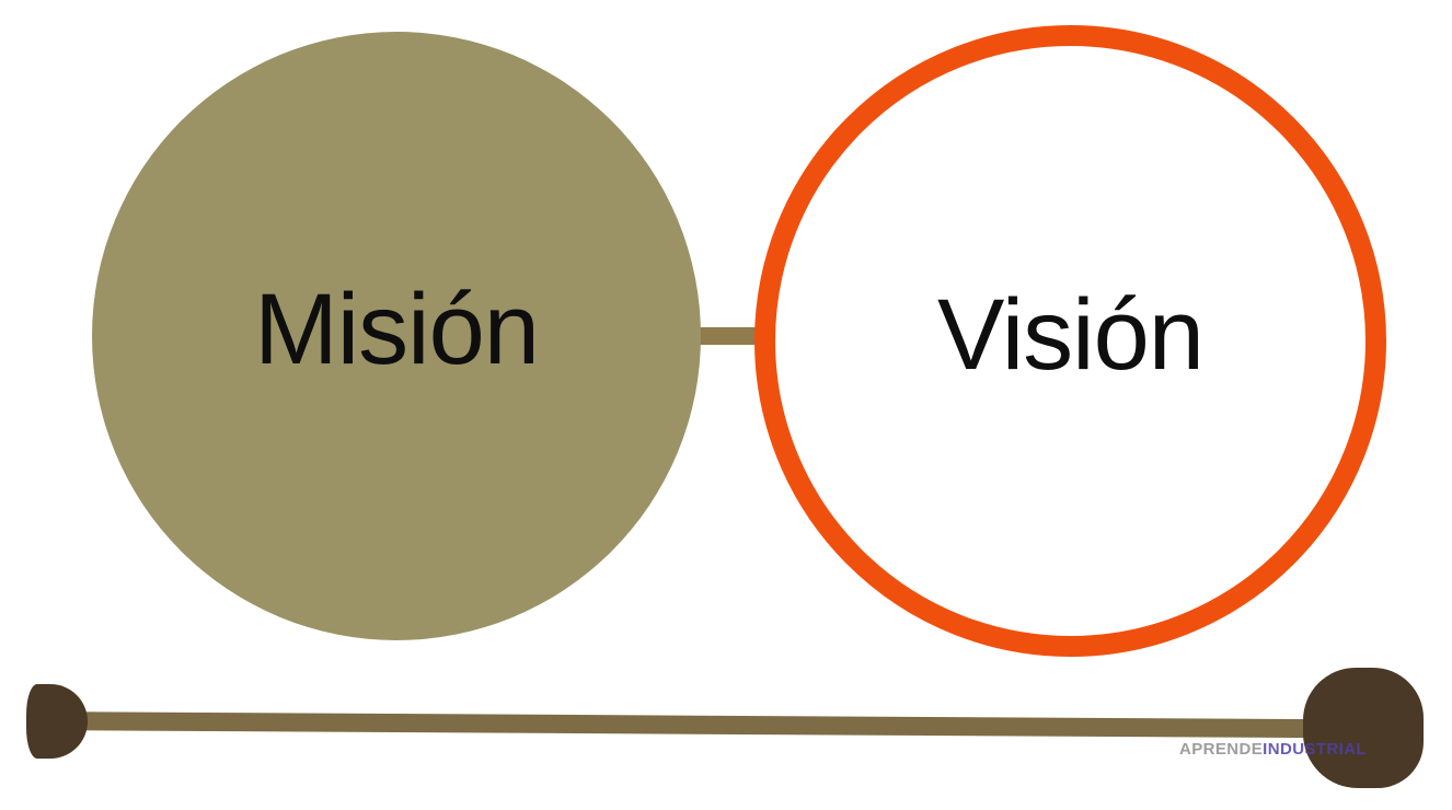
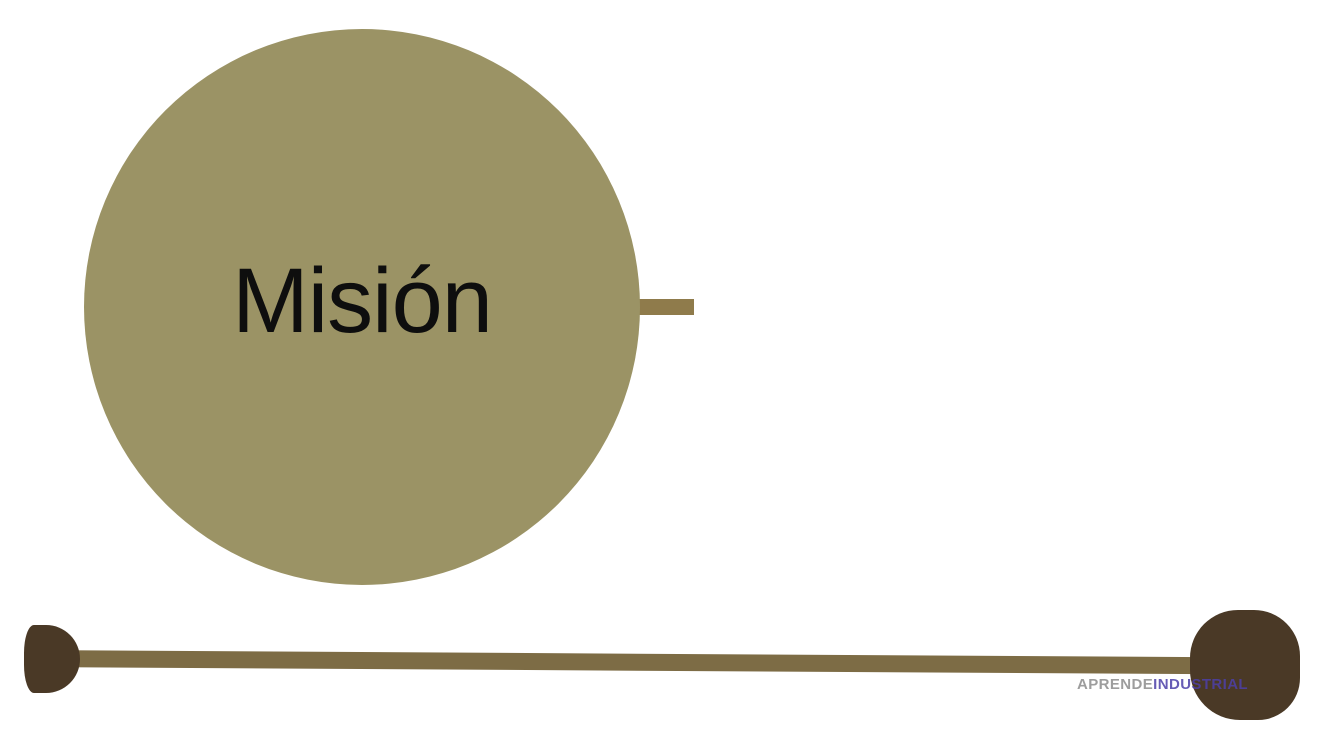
  Misión
- Visión
  APRENDEINDUSTRIAL
